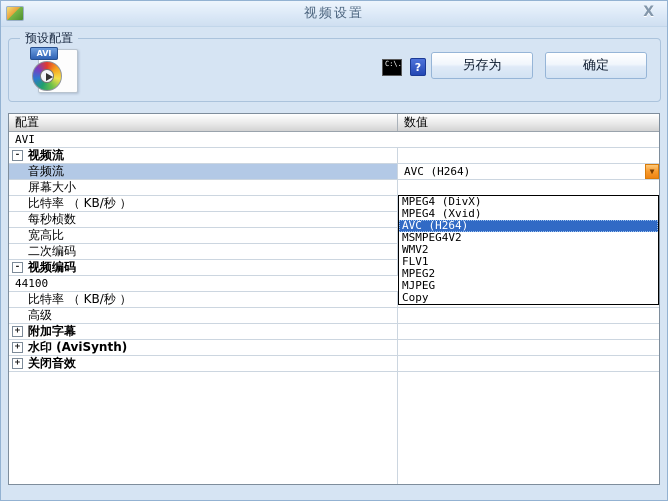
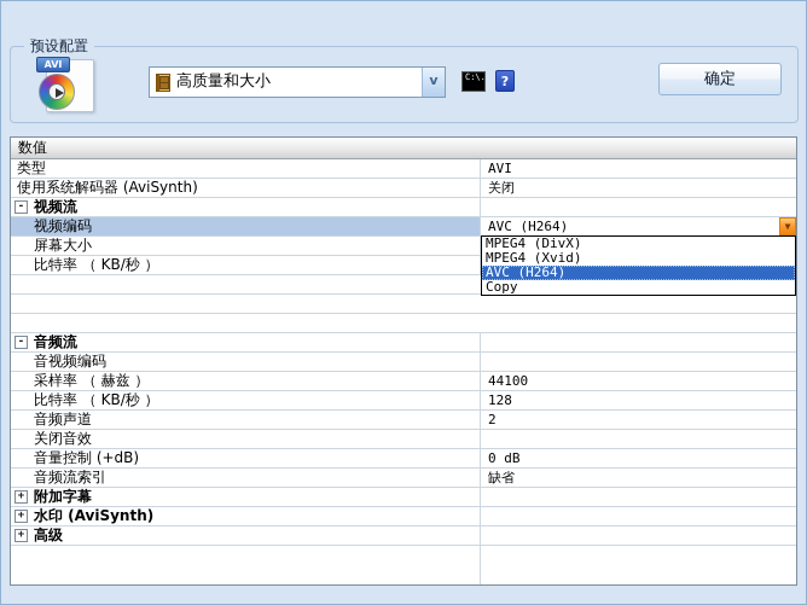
- 视频设置
- X
  预设配置
  AVI
+ 高质量和大小
+ v
  C:\.
  ?
- 另存为
  确定
- 配置
  数值
+ 类型
  AVI
+ 使用系统解码器 (AviSynth)
+ 关闭
  -
  视频流
- 音频流
+ 视频编码
  AVC (H264)
  ▼
  屏幕大小
  比特率 （ KB/秒 ）
- 每秒桢数
- 宽高比
- 二次编码
  -
- 视频编码
+ 音频流
+ 音视频编码
+ 采样率 （ 赫兹 ）
  44100
  比特率 （ KB/秒 ）
+ 128
+ 音频声道
+ 2
- 高级
+ 关闭音效
+ 音量控制 (+dB)
+ 0 dB
+ 音频流索引
+ 缺省
  +
  附加字幕
  +
  水印 (AviSynth)
  +
- 关闭音效
+ 高级
  MPEG4 (DivX)
  MPEG4 (Xvid)
  AVC (H264)
- MSMPEG4V2
- WMV2
- FLV1
- MPEG2
- MJPEG
  Copy
